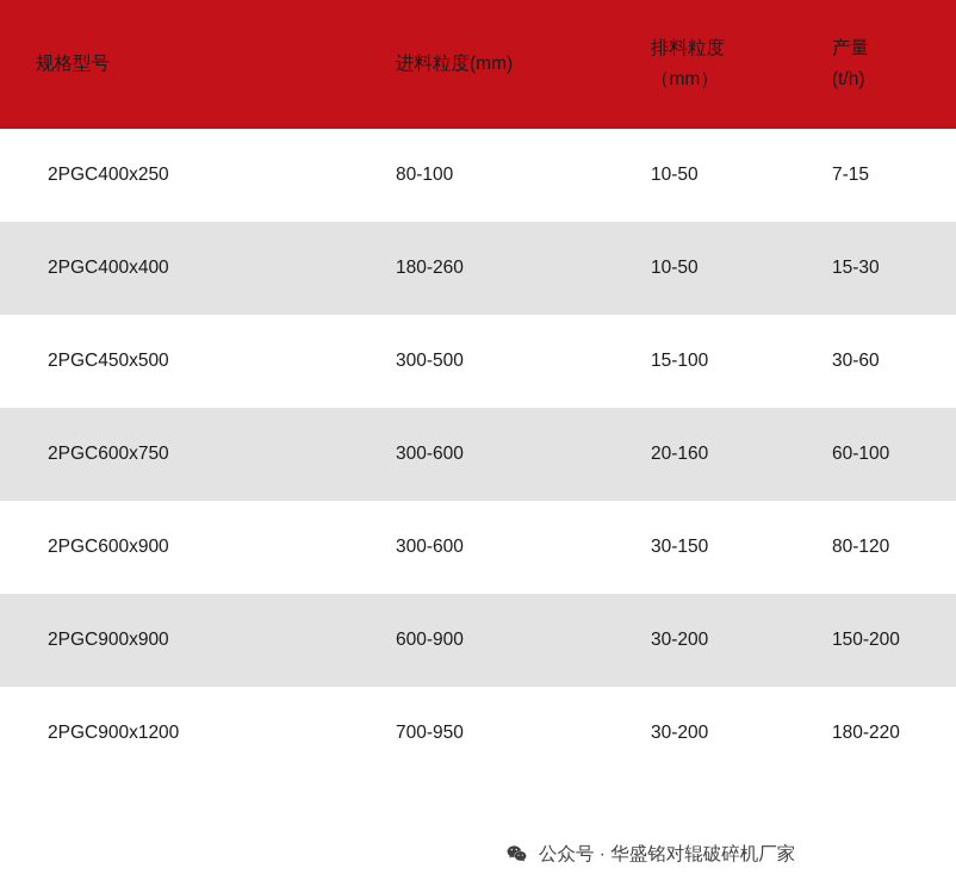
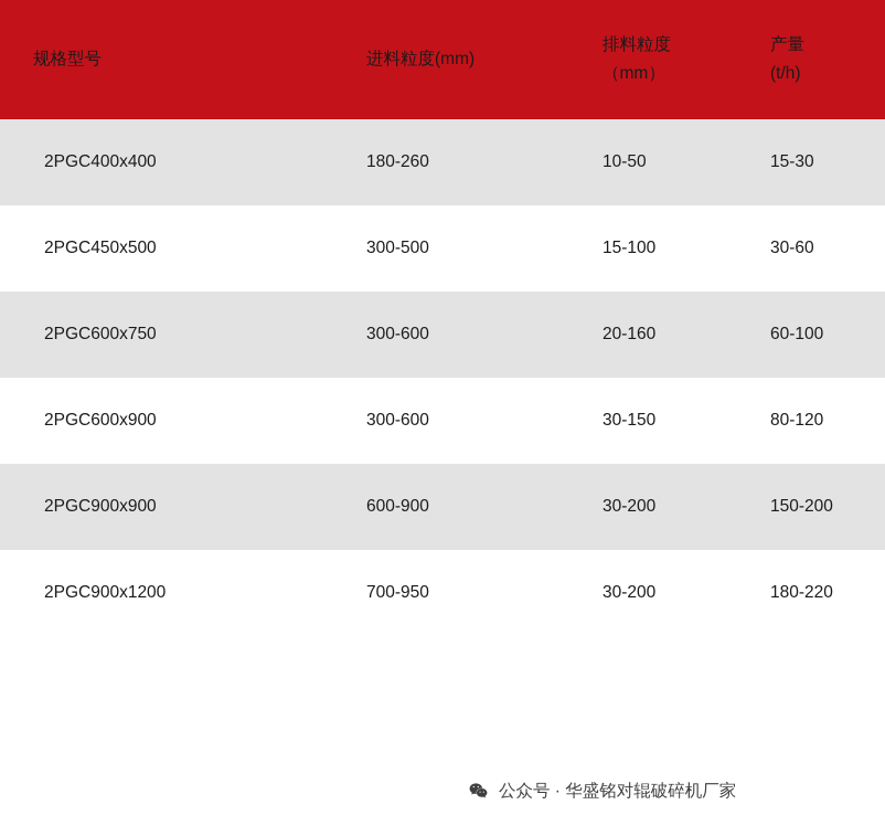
  规格型号	进料粒度(mm)	排料粒度 （mm）	产量 (t/h)
- 2PGC400x250	80-100	10-50	7-15
  2PGC400x400	180-260	10-50	15-30
  2PGC450x500	300-500	15-100	30-60
  2PGC600x750	300-600	20-160	60-100
  2PGC600x900	300-600	30-150	80-120
  2PGC900x900	600-900	30-200	150-200
  2PGC900x1200	700-950	30-200	180-220
  公众号 · 华盛铭对辊破碎机厂家
